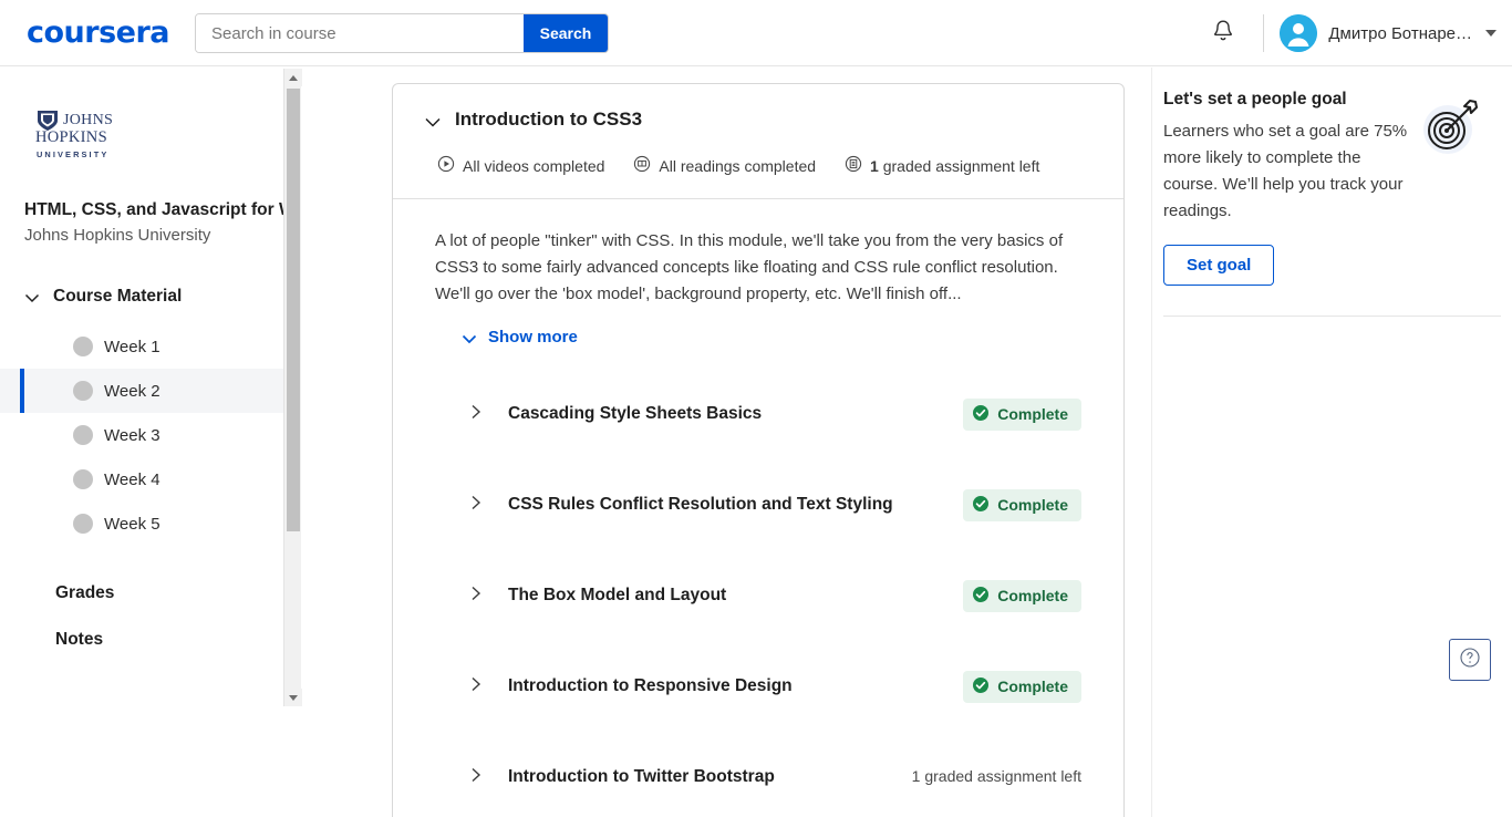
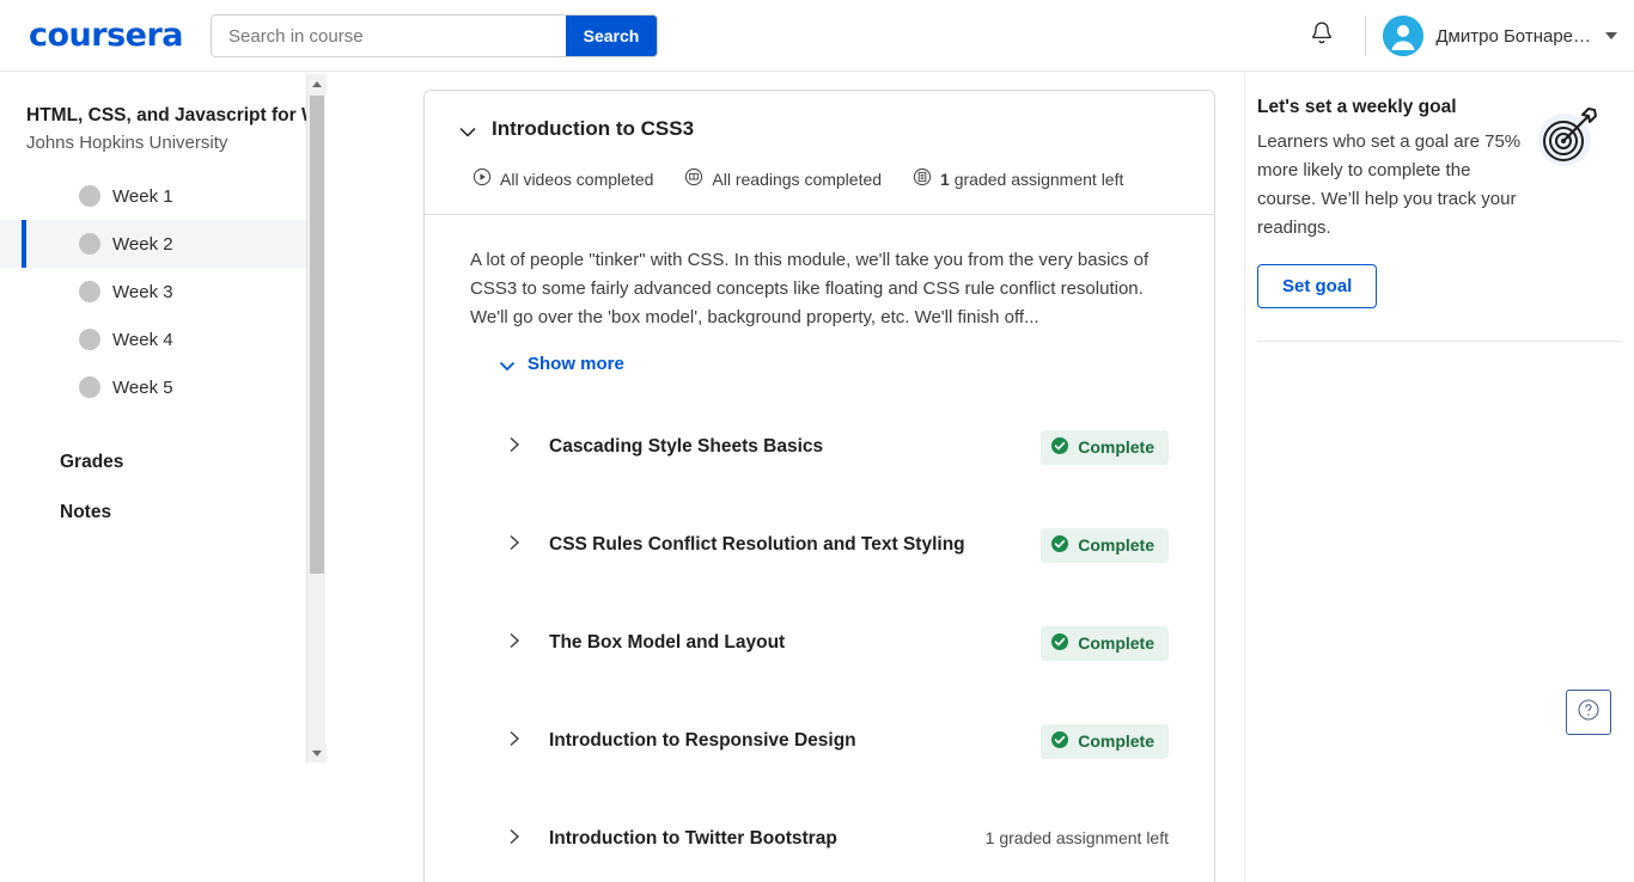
  coursera
  Search in course
  Search
  Дмитро Ботнаре…
- JOHNS
- HOPKINS
- UNIVERSITY
  HTML, CSS, and Javascript for
  Johns Hopkins University
- Course Material
  Week 1
  Week 2
  Week 3
  Week 4
  Week 5
  Grades
  Notes
  Introduction to CSS3
  All videos completed
  All readings completed
  1 graded assignment left
  A lot of people "tinker" with CSS. In this module, we'll take you from the very basics of CSS3 to some fairly advanced concepts like floating and CSS rule conflict resolution. We'll go over the 'box model', background property, etc. We'll finish off...
  Show more
  Cascading Style Sheets Basics
  Complete
  CSS Rules Conflict Resolution and Text Styling
  Complete
  The Box Model and Layout
  Complete
  Introduction to Responsive Design
  Complete
  Introduction to Twitter Bootstrap
  1 graded assignment left
- Let's set a people goal
+ Let's set a weekly goal
  Learners who set a goal are 75% more likely to complete the course. We’ll help you track your readings.
  Set goal
